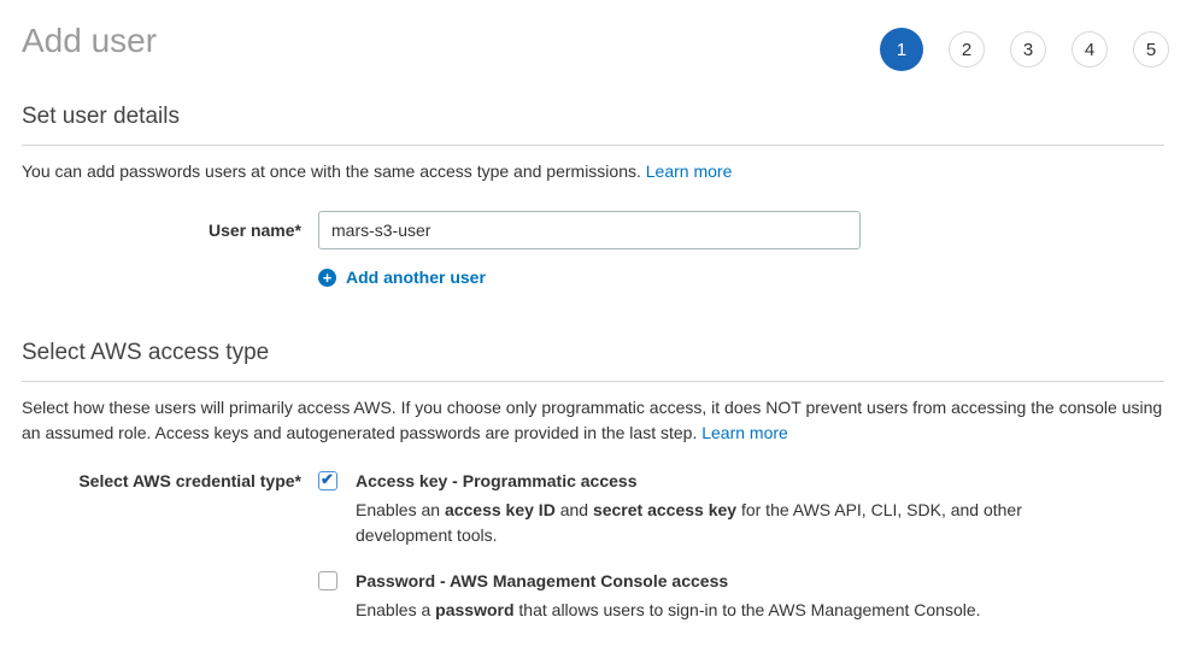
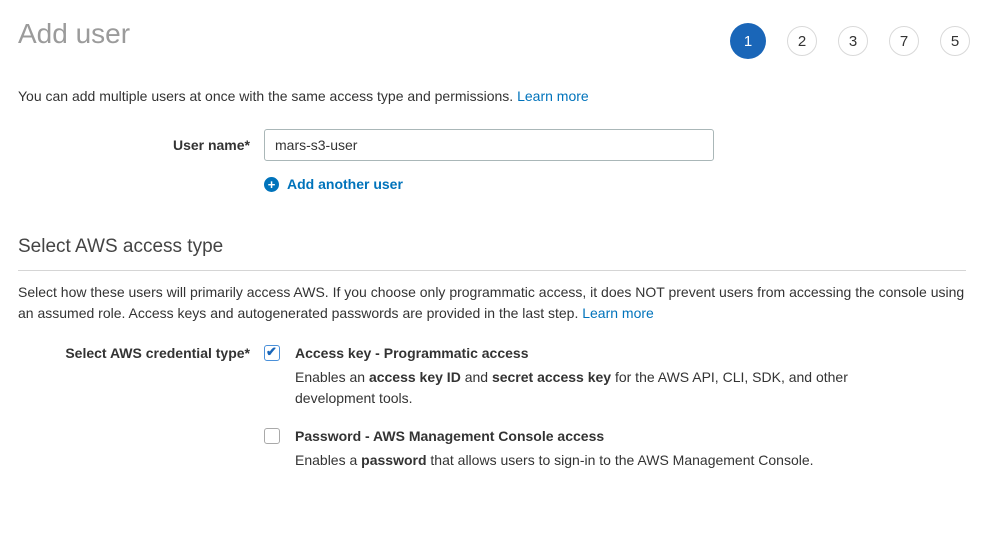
  Add user
  1
  2
  3
- 4
+ 7
  5
- Set user details
- You can add passwords users at once with the same access type and permissions. Learn more
+ You can add multiple users at once with the same access type and permissions. Learn more
  User name*
  mars-s3-user
  +
  Add another user
  Select AWS access type
  Select how these users will primarily access AWS. If you choose only programmatic access, it does NOT prevent users from accessing the console using an assumed role. Access keys and autogenerated passwords are provided in the last step. Learn more
  Select AWS credential type*
  Access key - Programmatic access
  Enables an access key ID and secret access key for the AWS API, CLI, SDK, and other development tools.
  Password - AWS Management Console access
  Enables a password that allows users to sign-in to the AWS Management Console.
